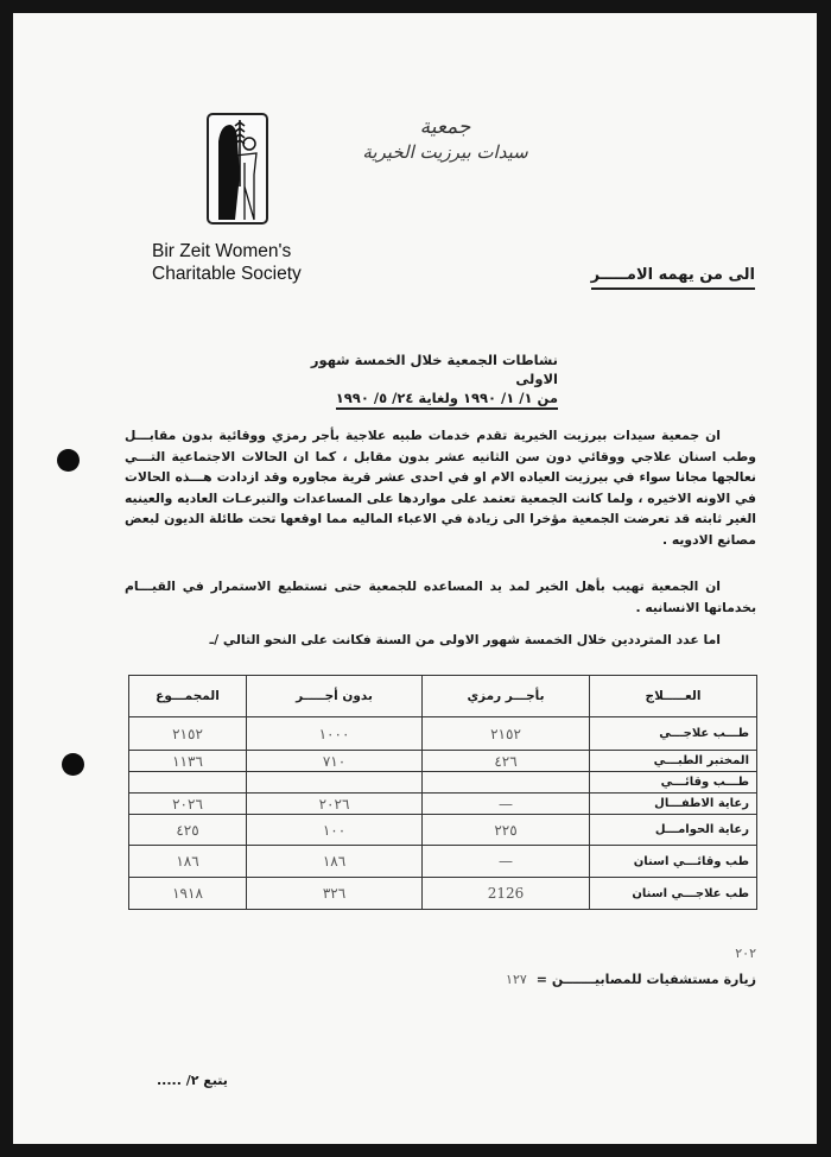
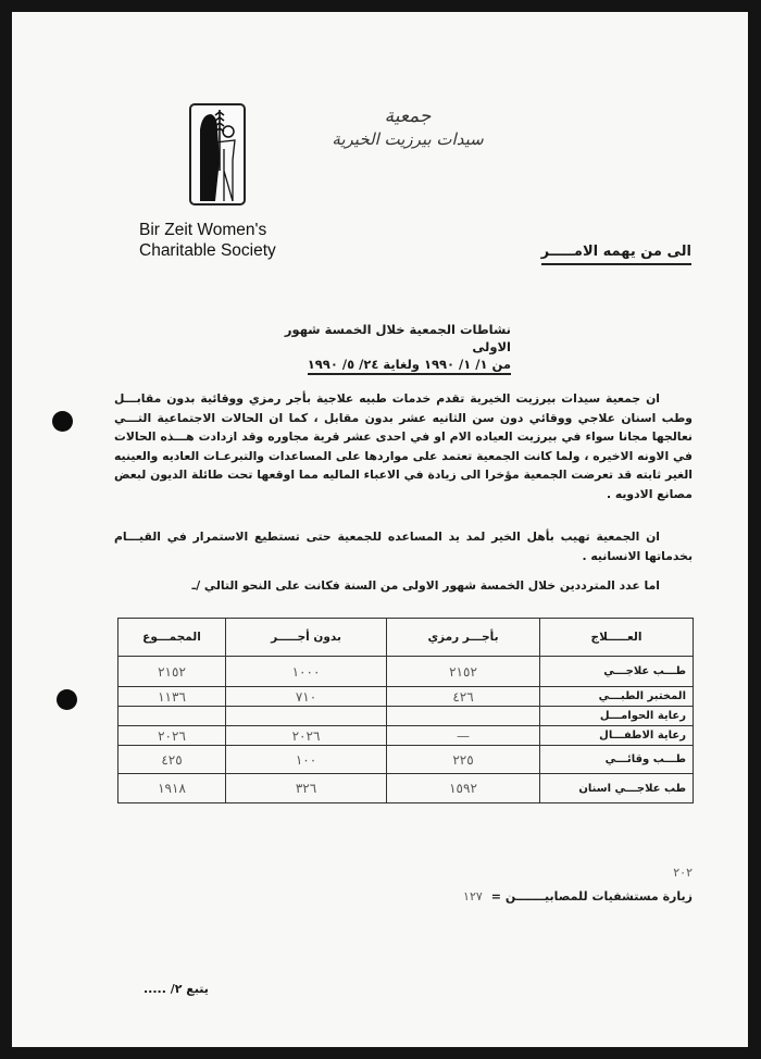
  Bir Zeit Women's
  Charitable Society
  جمعية
  سيدات بيرزيت الخيرية
  الى من يهمه الامـــــر
  نشاطات الجمعية خلال الخمسة شهور الاولى
  من ١/ ١/ ١٩٩٠ ولغاية ٢٤/ ٥/ ١٩٩٠
  ان جمعية سيدات بيرزيت الخيرية تقدم خدمات طبيه علاجية بأجر رمزي ووقائية بدون مقابـــل وطب اسنان علاجي ووقائي دون سن الثانيه عشر بدون مقابل ، كما ان الحالات الاجتماعية التـــي نعالجها مجانا سواء في بيرزيت العياده الام او في احدى عشر قرية مجاوره وقد ازدادت هـــذه الحالات في الاونه الاخيره ، ولما كانت الجمعية تعتمد على مواردها على المساعدات والتبرعـات العاديه والعينيه الغير ثابته قد تعرضت الجمعية مؤخرا الى زيادة في الاعباء الماليه مما اوقعها تحت طائلة الديون لبعض مصانع الادويه .
  ان الجمعية تهيب بأهل الخير لمد يد المساعده للجمعية حتى تستطيع الاستمرار في القيـــام بخدماتها الانسانيه .
  اما عدد المترددين خلال الخمسة شهور الاولى من السنة فكانت على النحو التالي /ـ
  العـــــلاج	بأجـــر رمزي	بدون أجـــــر	المجمـــوع
  طـــب علاجـــي	٢١٥٢	١٠٠٠	٢١٥٢
  المختبر الطبـــي	٤٢٦	٧١٠	١١٣٦
- طـــب وقائـــي
+ رعاية الحوامـــل
  رعاية الاطفـــال	—	٢٠٢٦	٢٠٢٦
- رعاية الحوامـــل	٢٢٥	١٠٠	٤٢٥
+ طـــب وقائـــي	٢٢٥	١٠٠	٤٢٥
- طب وقائـــي اسنان	—	١٨٦	١٨٦
- طب علاجـــي اسنان	2126	٣٢٦	١٩١٨
+ طب علاجـــي اسنان	١٥٩٢	٣٢٦	١٩١٨
  ٢٠٢
  زيارة مستشفيات للمصابيـــــــن =
  ١٢٧
  يتبع ٢/ .....
